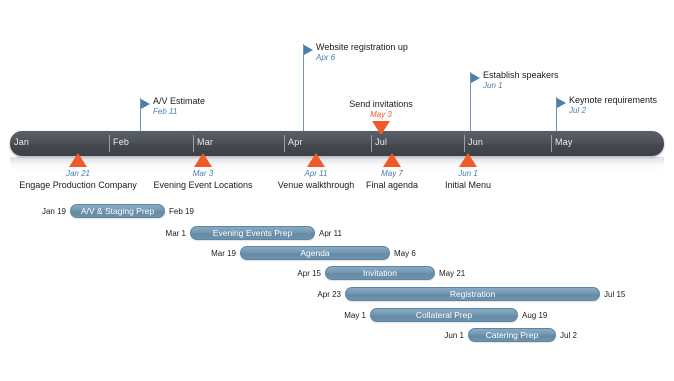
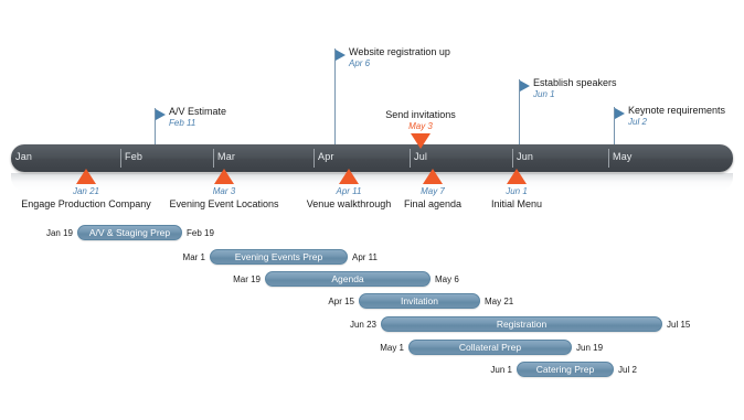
  A/V Estimate
  Feb 11
  Website registration up
  Apr 6
  Establish speakers
  Jun 1
  Keynote requirements
  Jul 2
  Send invitations
  May 3
  Jan
  Feb
  Mar
  Apr
  Jul
  Jun
  May
  Jan 21
  Engage Production Company
  Mar 3
  Evening Event Locations
  Apr 11
  Venue walkthrough
  May 7
  Final agenda
  Jun 1
  Initial Menu
  A/V & Staging Prep
  Jan 19
  Feb 19
  Evening Events Prep
  Mar 1
  Apr 11
  Agenda
  Mar 19
  May 6
  Invitation
  Apr 15
  May 21
  Registration
- Apr 23
+ Jun 23
  Jul 15
  Collateral Prep
  May 1
- Aug 19
+ Jun 19
  Catering Prep
  Jun 1
  Jul 2
